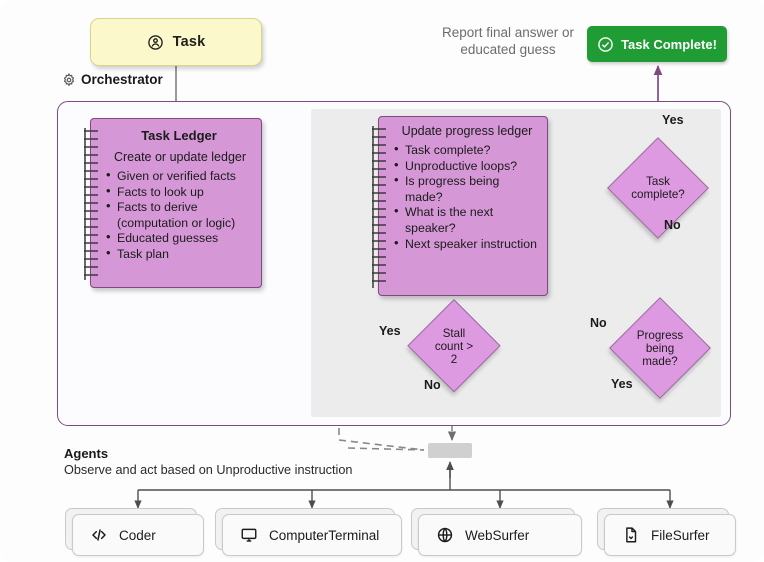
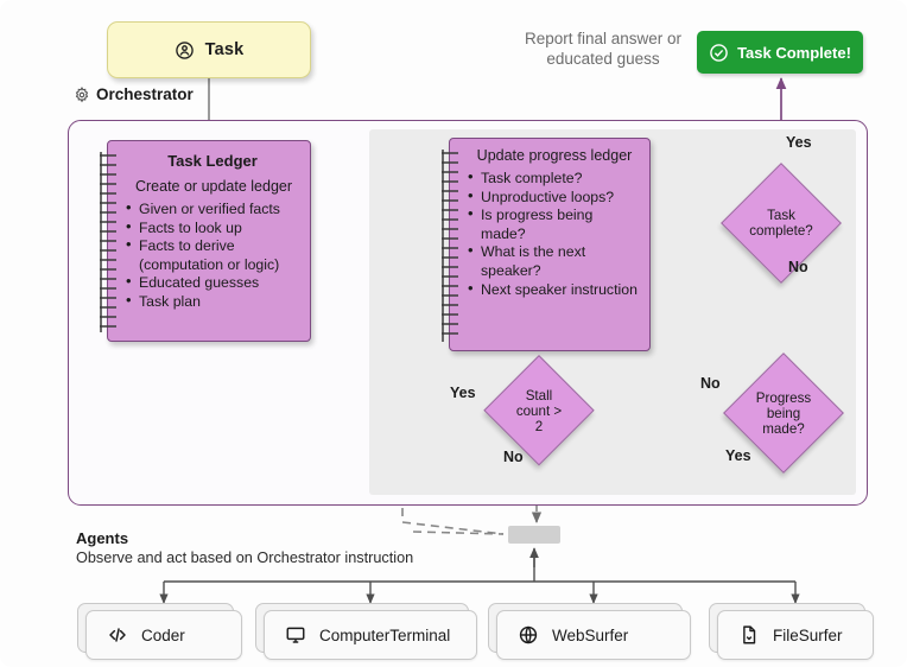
  Orchestrator
  Task
  Report final answer or
  educated guess
  Task Complete!
  Task Ledger
  Create or update ledger
  Given or verified facts
  Facts to look up
  Facts to derive
  (computation or logic)
  Educated guesses
  Task plan
  Update progress ledger
  Task complete?
  Unproductive loops?
  Is progress being
  made?
  What is the next
  speaker?
  Next speaker instruction
  Task
  complete?
  Progress
  being
  made?
  Stall
  count >
  2
  Yes
  No
  No
  Yes
  Yes
  No
  Agents
- Observe and act based on Unproductive instruction
+ Observe and act based on Orchestrator instruction
  Coder
  ComputerTerminal
  WebSurfer
  FileSurfer
